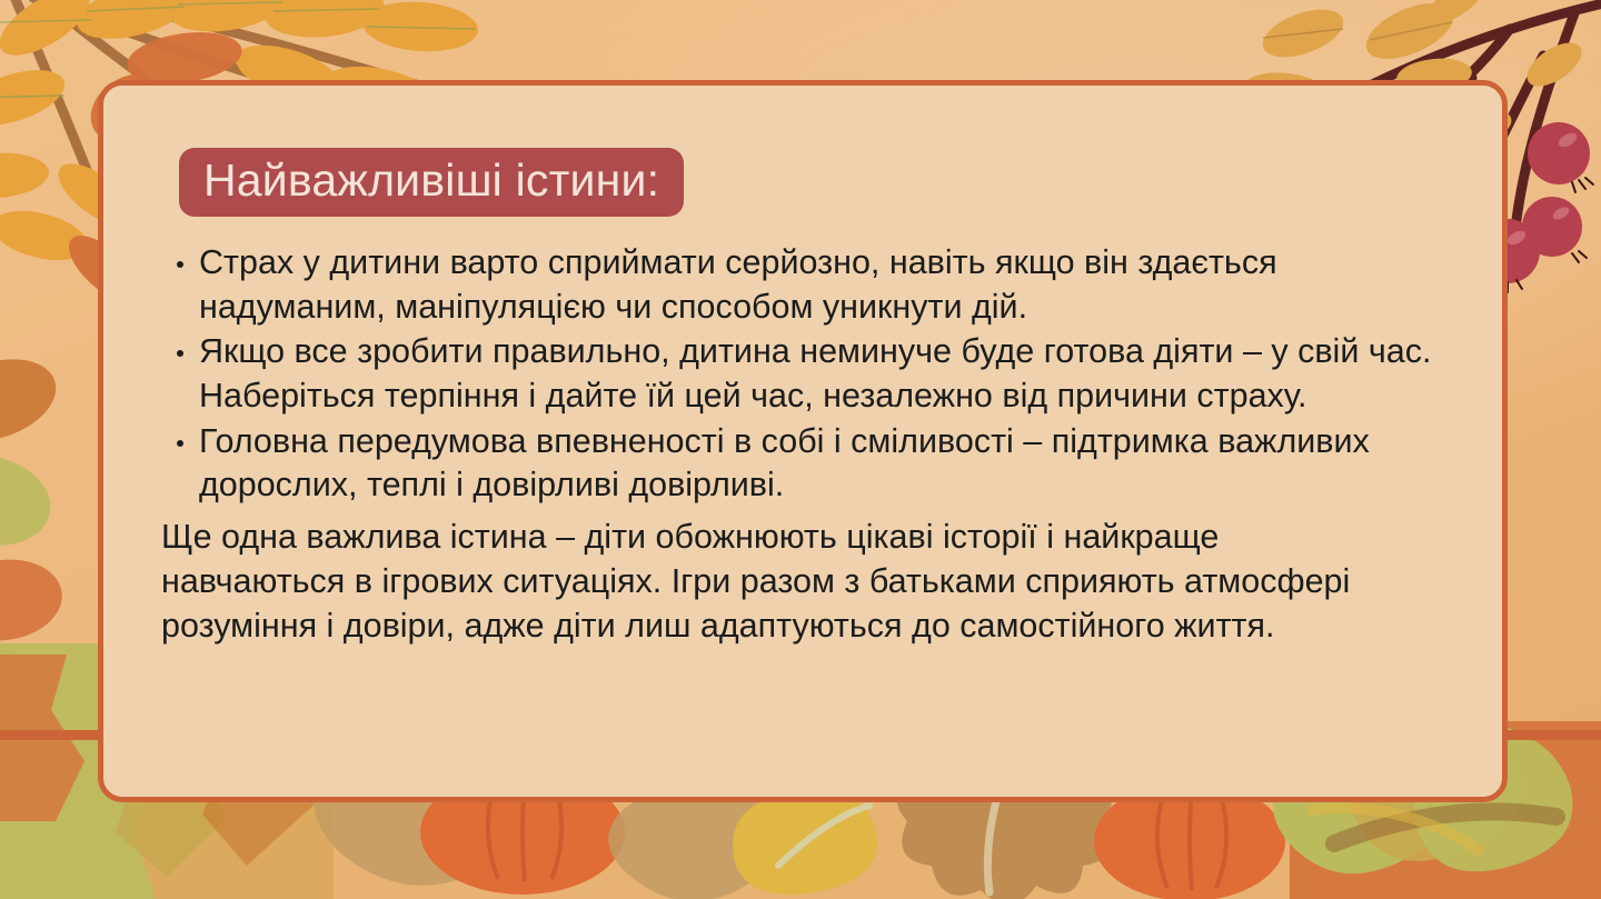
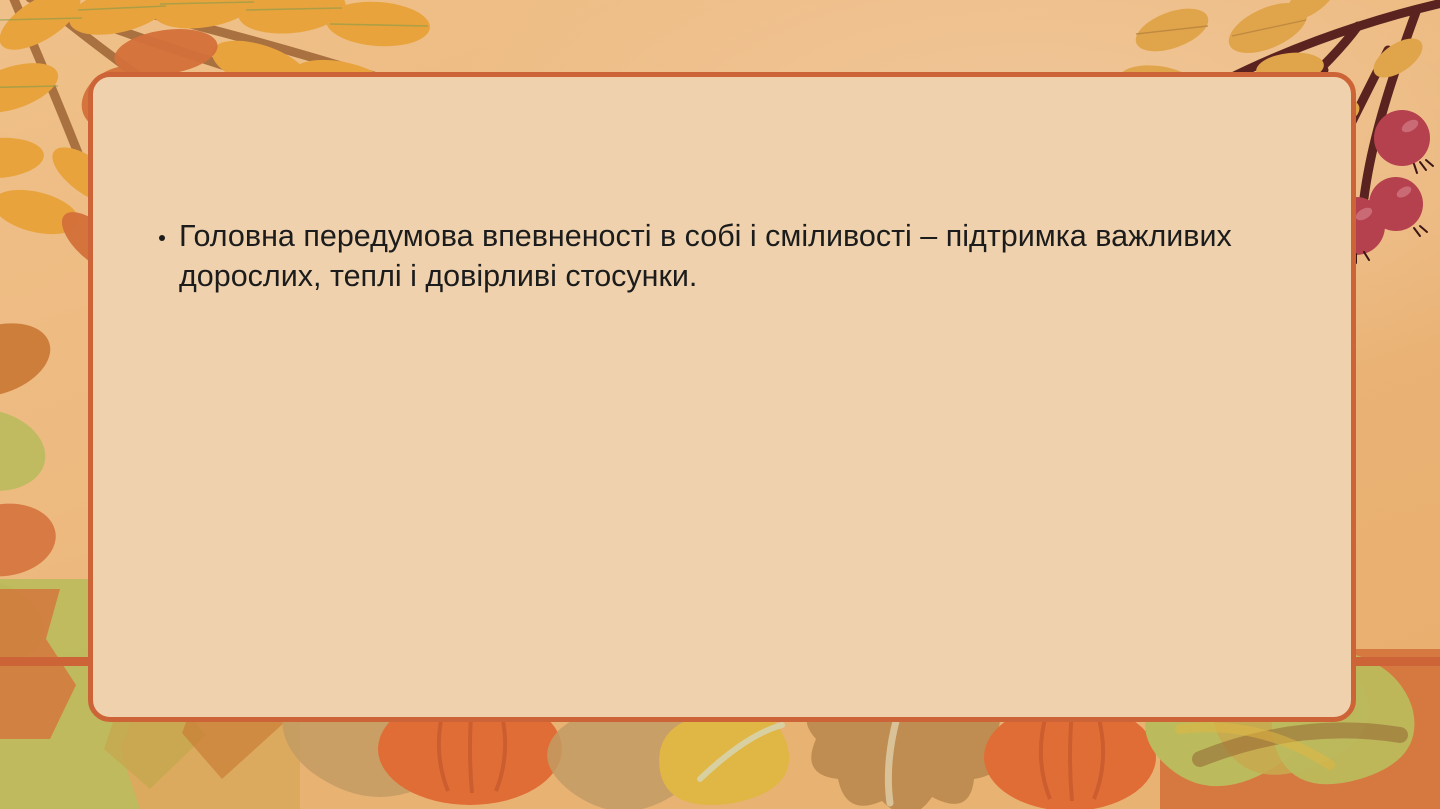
- Найважливіші істини:
- Страх у дитини варто сприймати серйозно, навіть якщо він здається надуманим, маніпуляцією чи способом уникнути дій.
- Якщо все зробити правильно, дитина неминуче буде готова діяти – у свій час. Наберіться терпіння і дайте їй цей час, незалежно від причини страху.
- Головна передумова впевненості в собі і сміливості – підтримка важливих дорослих, теплі і довірливі довірливі.
+ Головна передумова впевненості в собі і сміливості – підтримка важливих дорослих, теплі і довірливі стосунки.
- Ще одна важлива істина – діти обожнюють цікаві історії і найкраще навчаються в ігрових ситуаціях. Ігри разом з батьками сприяють атмосфері розуміння і довіри, адже діти лиш адаптуються до самостійного життя.
